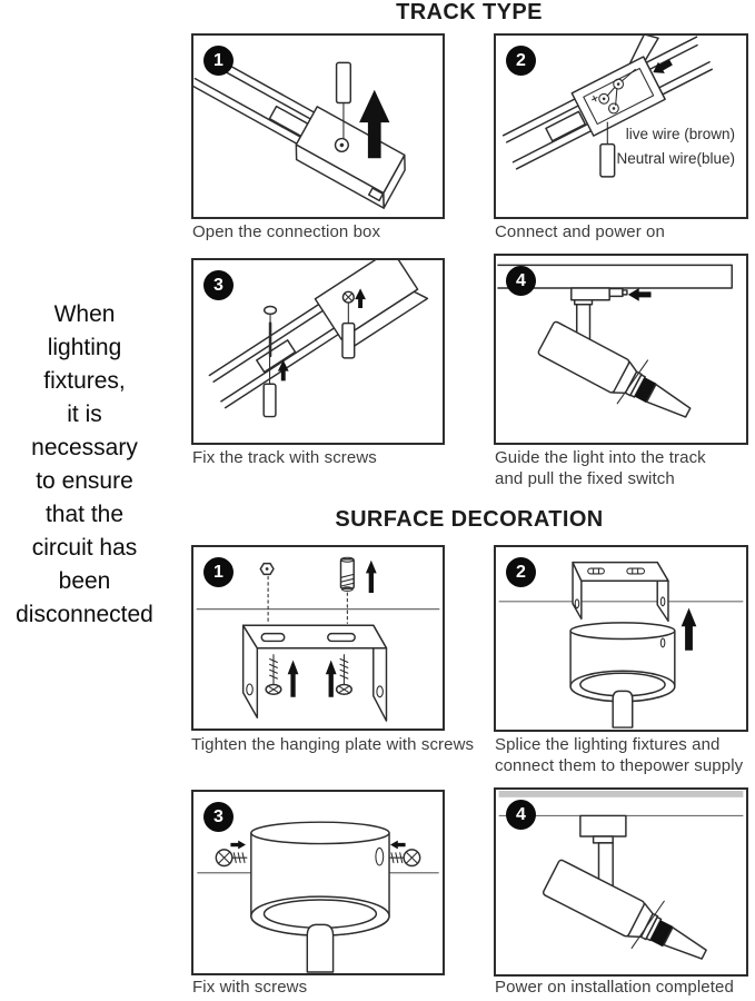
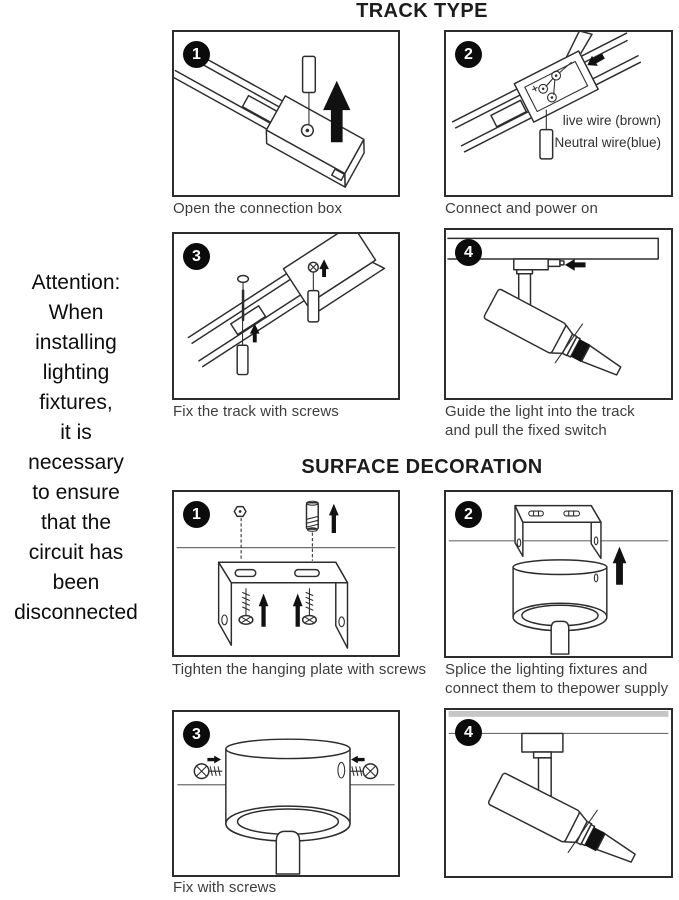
+ Attention:
  When
+ installing
  lighting
  fixtures,
  it is
  necessary
  to ensure
  that the
  circuit has
  been
  disconnected
  TRACK TYPE
  1
  2
  live wire (brown)
  Neutral wire(blue)
  Open the connection box
  Connect and power on
  3
  4
  Fix the track with screws
  Guide the light into the track and pull the fixed switch
  SURFACE DECORATION
  1
  2
  Tighten the hanging plate with screws
  Splice the lighting fixtures and connect them to thepower supply
  3
  4
  Fix with screws
- Power on installation completed
